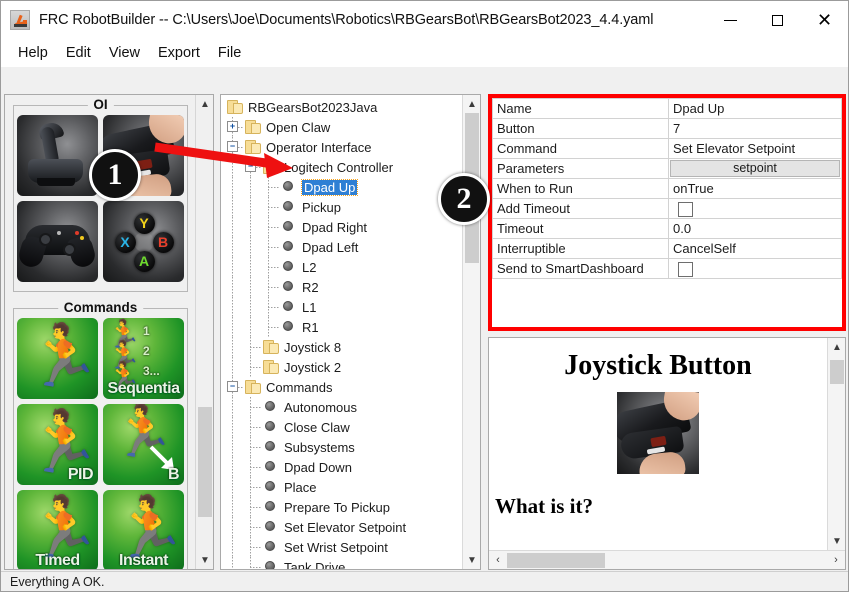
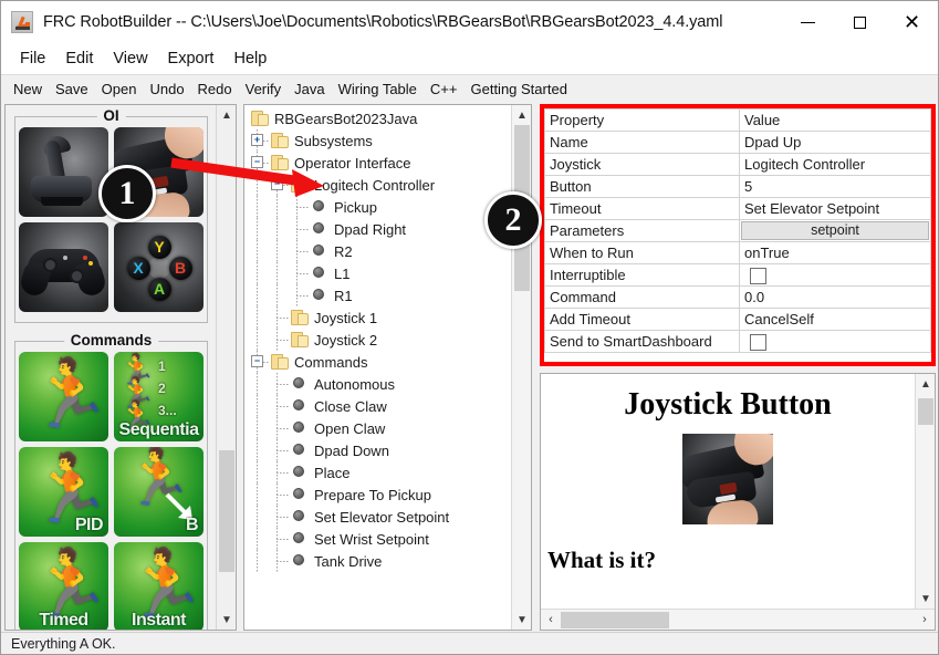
  FRC RobotBuilder -- C:\Users\Joe\Documents\Robotics\RBGearsBot\RBGearsBot2023_4.4.yaml
  ✕
- Help
+ File
  Edit
  View
  Export
- File
+ Help
+ New
+ Save
+ Open
+ Undo
+ Redo
+ Verify
+ Java
+ Wiring Table
+ C++
+ Getting Started
  OI
  Y
  X
  B
  A
  Commands
  🏃
  🏃
  🏃
  🏃
  1
  2
  3...
  Sequentia
  🏃
  PID
  🏃
  B
  🏃
  Timed
  🏃
  Instant
  ▲
  ▼
  RBGearsBot2023Java
  +
- Open Claw
+ Subsystems
  −
  Operator Interface
  −
  ogitech Controller
- Dpad Up
  Pickup
  Dpad Right
- Dpad Left
- L2
  R2
  L1
  R1
- Joystick 8
+ Joystick 1
  Joystick 2
  −
  Commands
  Autonomous
  Close Claw
- Subsystems
+ Open Claw
  Dpad Down
  Place
  Prepare To Pickup
  Set Elevator Setpoint
  Set Wrist Setpoint
  Tank Drive
  ▲
  ▼
+ Property	Value
  Name	Dpad Up
+ Joystick	Logitech Controller
- Button	7
+ Button	5
- Command	Set Elevator Setpoint
+ Timeout	Set Elevator Setpoint
  Parameters	setpoint
  When to Run	onTrue
- Add Timeout
+ Interruptible
- Timeout	0.0
+ Command	0.0
- Interruptible	CancelSelf
+ Add Timeout	CancelSelf
  Send to SmartDashboard
  Joystick Button
  What is it?
  ▲
  ▼
  ‹
  ›
  Everything A OK.
  1
  2
